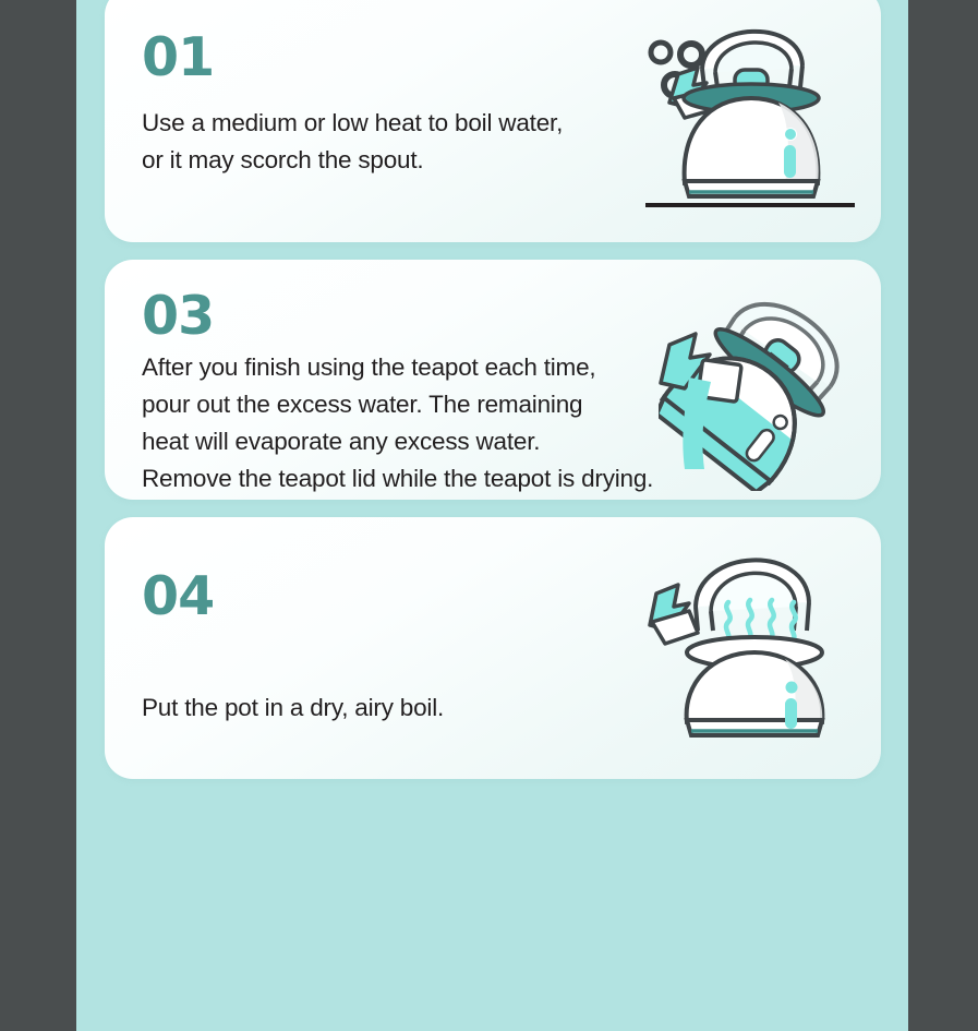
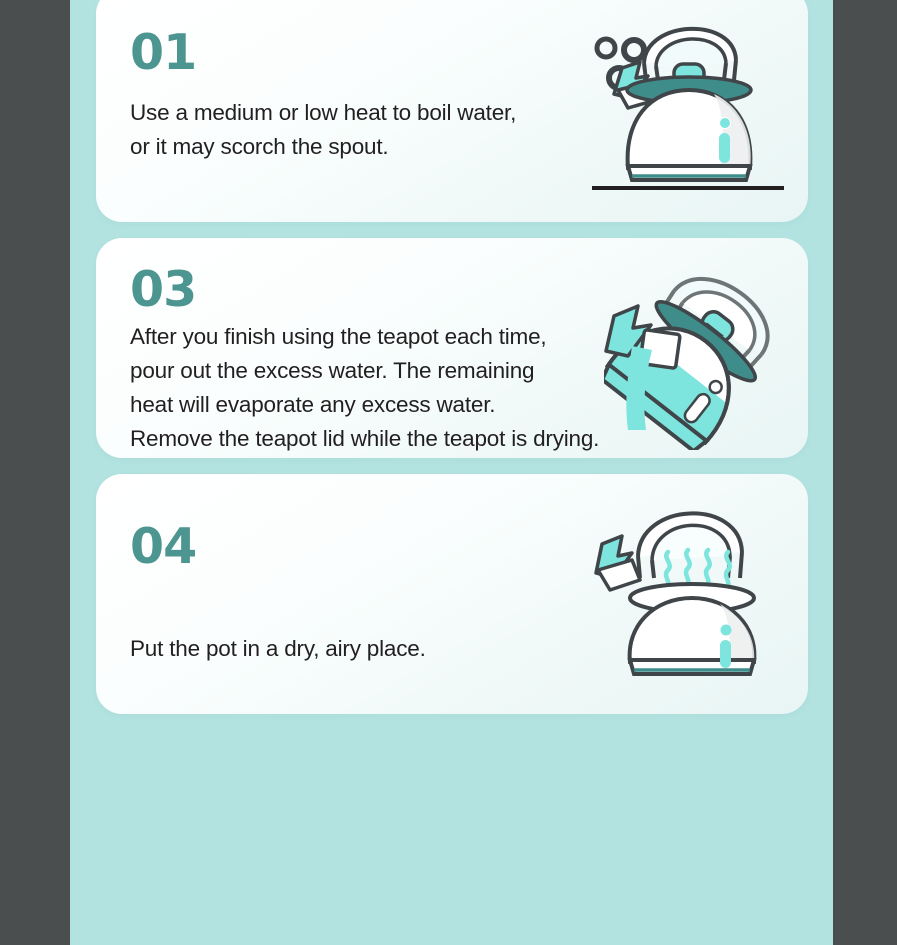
  01
  Use a medium or low heat to boil water,
  or it may scorch the spout.
  03
  After you finish using the teapot each time,
  pour out the excess water. The remaining
  heat will evaporate any excess water.
  Remove the teapot lid while the teapot is drying.
  04
- Put the pot in a dry, airy boil.
+ Put the pot in a dry, airy place.
